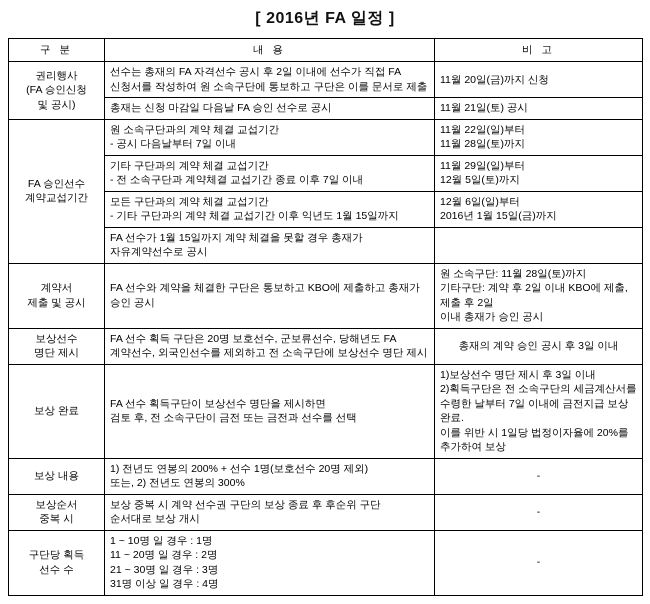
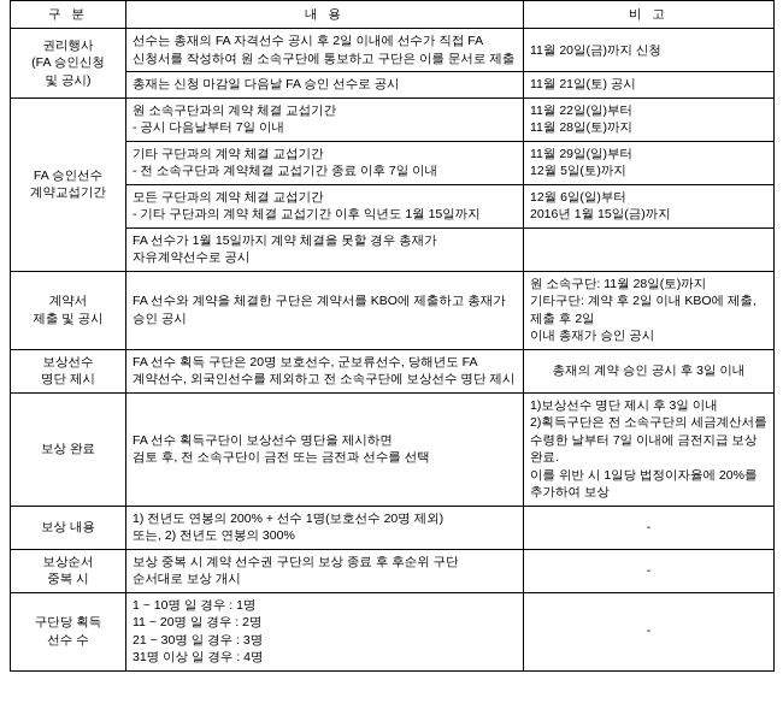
- [ 2016년 FA 일정 ]
  구 분	내 용	비 고
  권리행사(FA 승인신청및 공시)	선수는 총재의 FA 자격선수 공시 후 2일 이내에 선수가 직접 FA 신청서를 작성하여 원 소속구단에 통보하고 구단은 이를 문서로 제출	11월 20일(금)까지 신청
  총재는 신청 마감일 다음날 FA 승인 선수로 공시	11월 21일(토) 공시
  FA 승인선수계약교섭기간	원 소속구단과의 계약 체결 교섭기간- 공시 다음날부터 7일 이내	11월 22일(일)부터11월 28일(토)까지
  기타 구단과의 계약 체결 교섭기간- 전 소속구단과 계약체결 교섭기간 종료 이후 7일 이내	11월 29일(일)부터12월 5일(토)까지
  모든 구단과의 계약 체결 교섭기간- 기타 구단과의 계약 체결 교섭기간 이후 익년도 1월 15일까지	12월 6일(일)부터2016년 1월 15일(금)까지
  FA 선수가 1월 15일까지 계약 체결을 못할 경우 총재가 자유계약선수로 공시
- 계약서제출 및 공시	FA 선수와 계약을 체결한 구단은 통보하고 KBO에 제출하고 총재가 승인 공시	원 소속구단: 11월 28일(토)까지기타구단: 계약 후 2일 이내 KBO에 제출, 제출 후 2일이내 총재가 승인 공시
+ 계약서제출 및 공시	FA 선수와 계약을 체결한 구단은 계약서를 KBO에 제출하고 총재가 승인 공시	원 소속구단: 11월 28일(토)까지기타구단: 계약 후 2일 이내 KBO에 제출, 제출 후 2일이내 총재가 승인 공시
  보상선수명단 제시	FA 선수 획득 구단은 20명 보호선수, 군보류선수, 당해년도 FA 계약선수, 외국인선수를 제외하고 전 소속구단에 보상선수 명단 제시	총재의 계약 승인 공시 후 3일 이내
  보상 완료	FA 선수 획득구단이 보상선수 명단을 제시하면검토 후, 전 소속구단이 금전 또는 금전과 선수를 선택	1)보상선수 명단 제시 후 3일 이내2)획득구단은 전 소속구단의 세금계산서를 수령한 날부터 7일 이내에 금전지급 보상 완료.이를 위반 시 1일당 법정이자율에 20%를 추가하여 보상
  보상 내용	1) 전년도 연봉의 200% + 선수 1명(보호선수 20명 제외)또는, 2) 전년도 연봉의 300%	-
  보상순서중복 시	보상 중복 시 계약 선수권 구단의 보상 종료 후 후순위 구단순서대로 보상 개시	-
  구단당 획득선수 수	1 ~ 10명 일 경우 : 1명11 ~ 20명 일 경우 : 2명21 ~ 30명 일 경우 : 3명31명 이상 일 경우 : 4명	-
